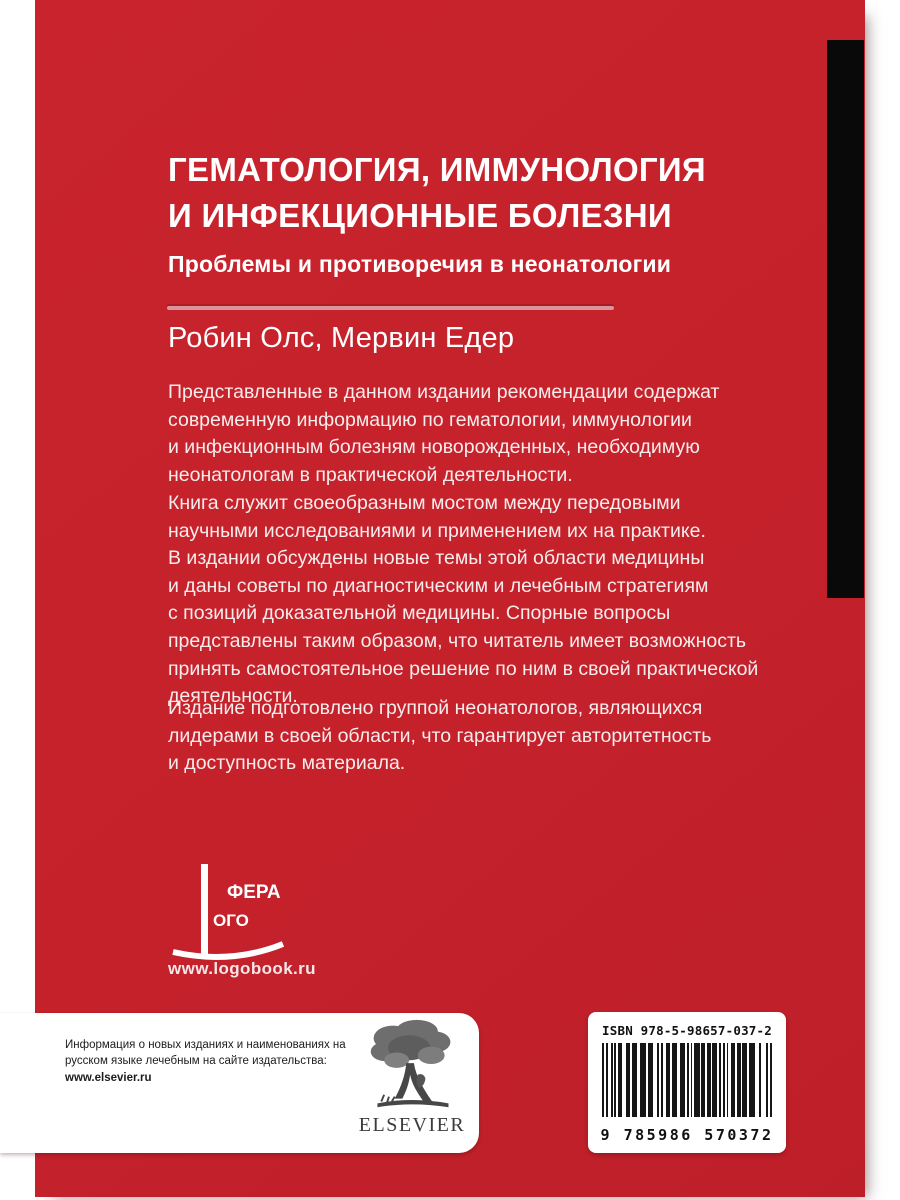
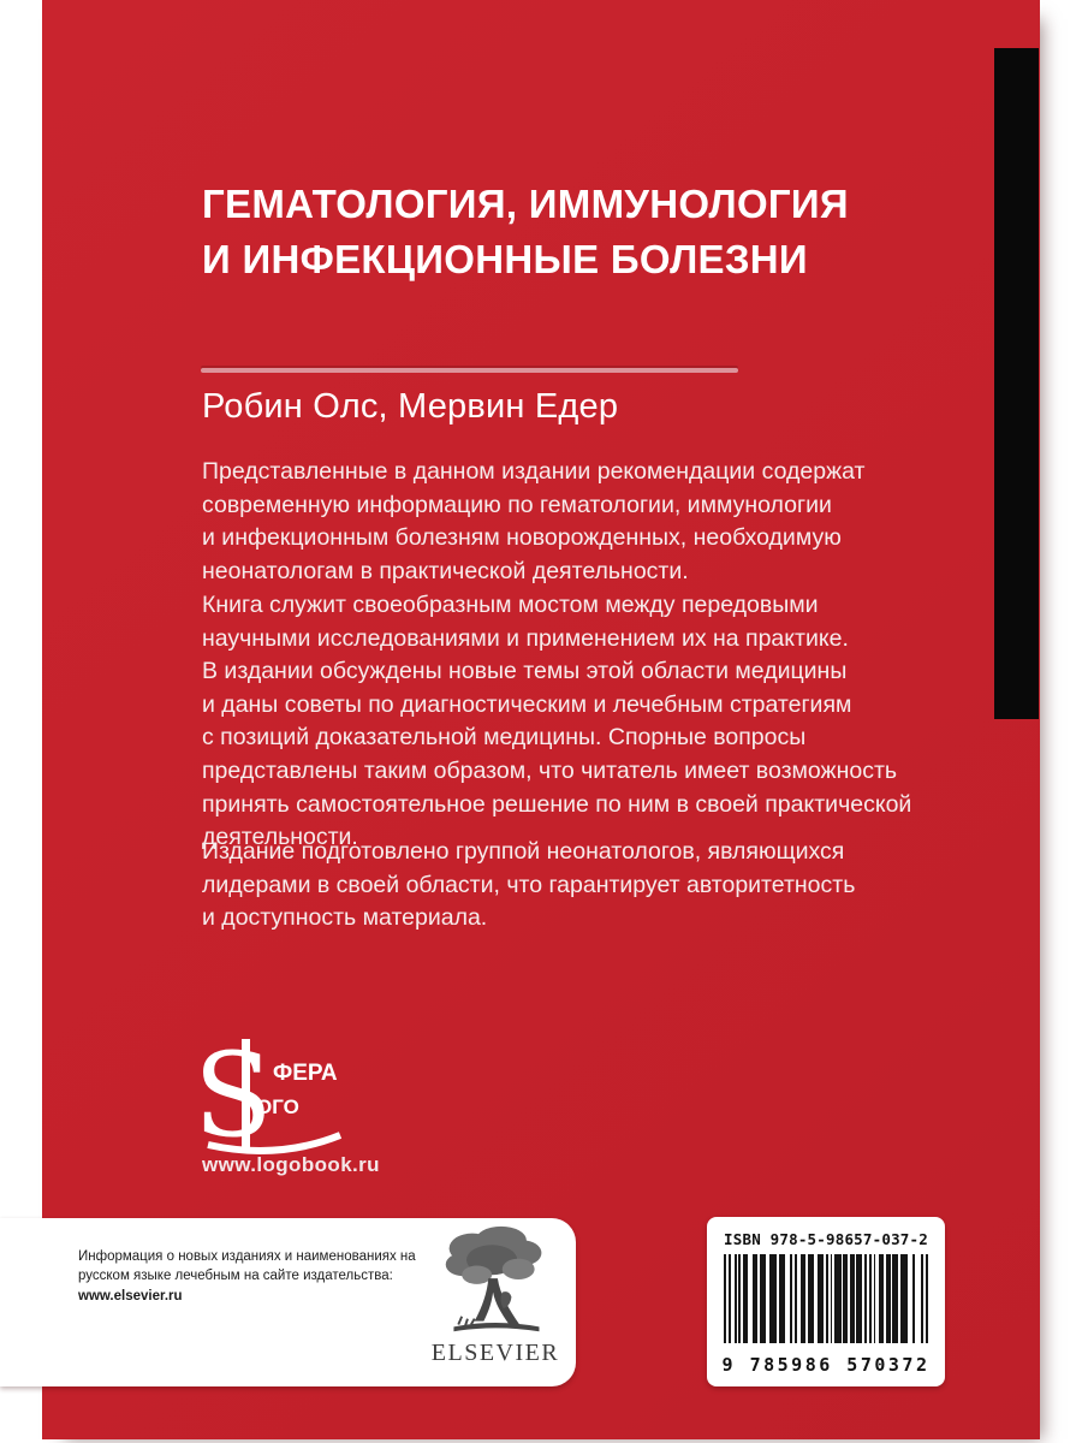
  ГЕМАТОЛОГИЯ, ИММУНОЛОГИЯ
  И ИНФЕКЦИОННЫЕ БОЛЕЗНИ
- Проблемы и противоречия в неонатологии
  Робин Олс, Мервин Едер
  Представленные в данном издании рекомендации содержат
  современную информацию по гематологии, иммунологии
  и инфекционным болезням новорожденных, необходимую
  неонатологам в практической деятельности.
  Книга служит своеобразным мостом между передовыми
  научными исследованиями и применением их на практике.
  В издании обсуждены новые темы этой области медицины
  и даны советы по диагностическим и лечебным стратегиям
  с позиций доказательной медицины. Спорные вопросы
  представлены таким образом, что читатель имеет возможность
  принять самостоятельное решение по ним в своей практической
  деятельности.
  Издание подготовлено группой неонатологов, являющихся
  лидерами в своей области, что гарантирует авторитетность
  и доступность материала.
+ S
  ФЕРА
  ОГО
  www.logobook.ru
  Информация о новых изданиях и наименованиях на русском языке лечебным на сайте издательства: www.elsevier.ru
  ELSEVIER
  ISBN 978-5-98657-037-2
  9 785986 570372
